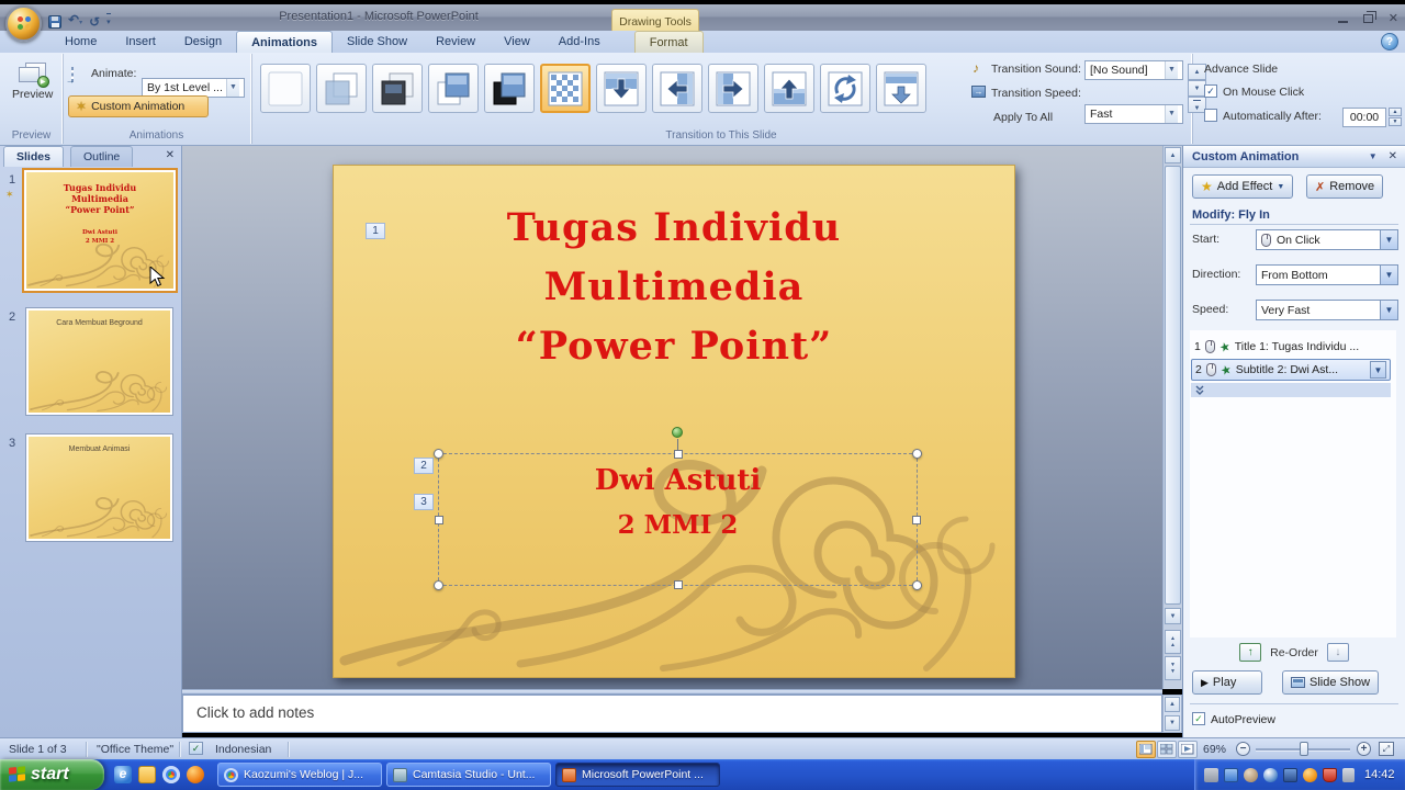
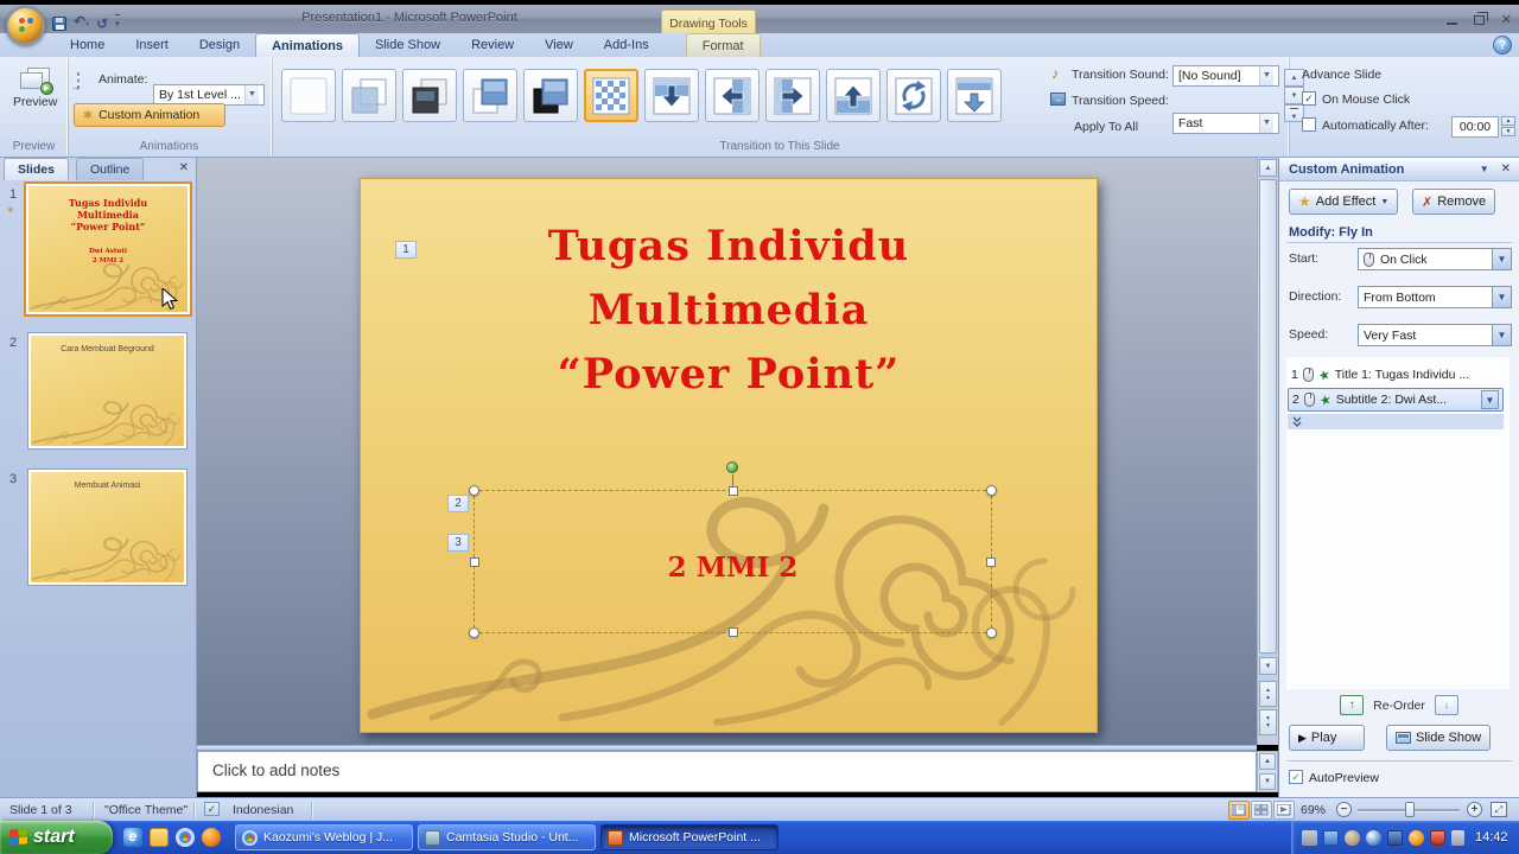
  ↺
  Presentation1 - Microsoft PowerPoint
  Drawing Tools
  ✕
  Home
  Insert
  Design
  Animations
  Slide Show
  Review
  View
  Add-Ins
  Format
  ?
  Preview
  Preview
  Animate:
  By 1st Level ...
  ✶
  Custom Animation
  Animations
  ♪
  Transition Sound:
  [No Sound]
  →
  Transition Speed:
  Fast
  Apply To All
  Transition to This Slide
  Advance Slide
  ✓
  On Mouse Click
  Automatically After:
  00:00
  Slides Outline
  ✕
  1
  ✶
  Tugas Individu
  Multimedia
  “Power Point”
  2
  3
  Tugas Individu
  Multimedia
  “Power Point”
  1
  2
  3
- Dwi Astuti
  2 MMI 2
  Click to add notes
  Custom Animation
  ▼
  ✕
  ★
  Add Effect
  ✗
  Remove
  Modify: Fly In
  Start:
  On Click
  ▼
  Direction:
  From Bottom
  ▼
  Speed:
  Very Fast
  ▼
  1
  Title 1: Tugas Individu ...
  2
  Subtitle 2: Dwi Ast...
  ▼
  ↑
  Re-Order
  ↓
  ▶
  Play
  Slide Show
  ✓
  AutoPreview
  Slide 1 of 3
  "Office Theme"
  ✓
  Indonesian
  69%
  −
  +
  ⤢
  start
  e
  Kaozumi's Weblog | J...
  Camtasia Studio - Unt...
  Microsoft PowerPoint ...
  14:42
